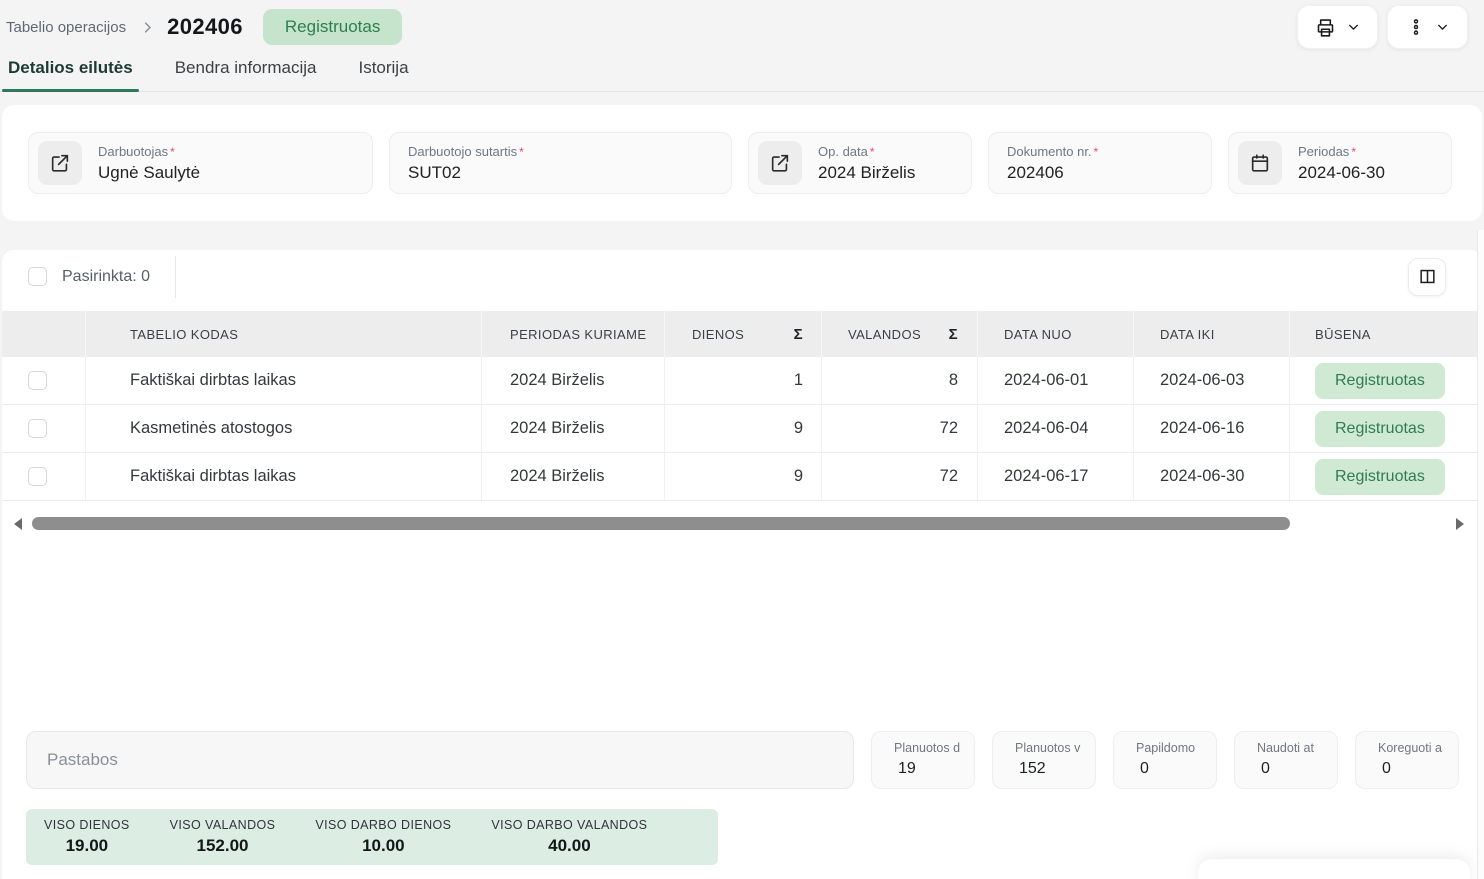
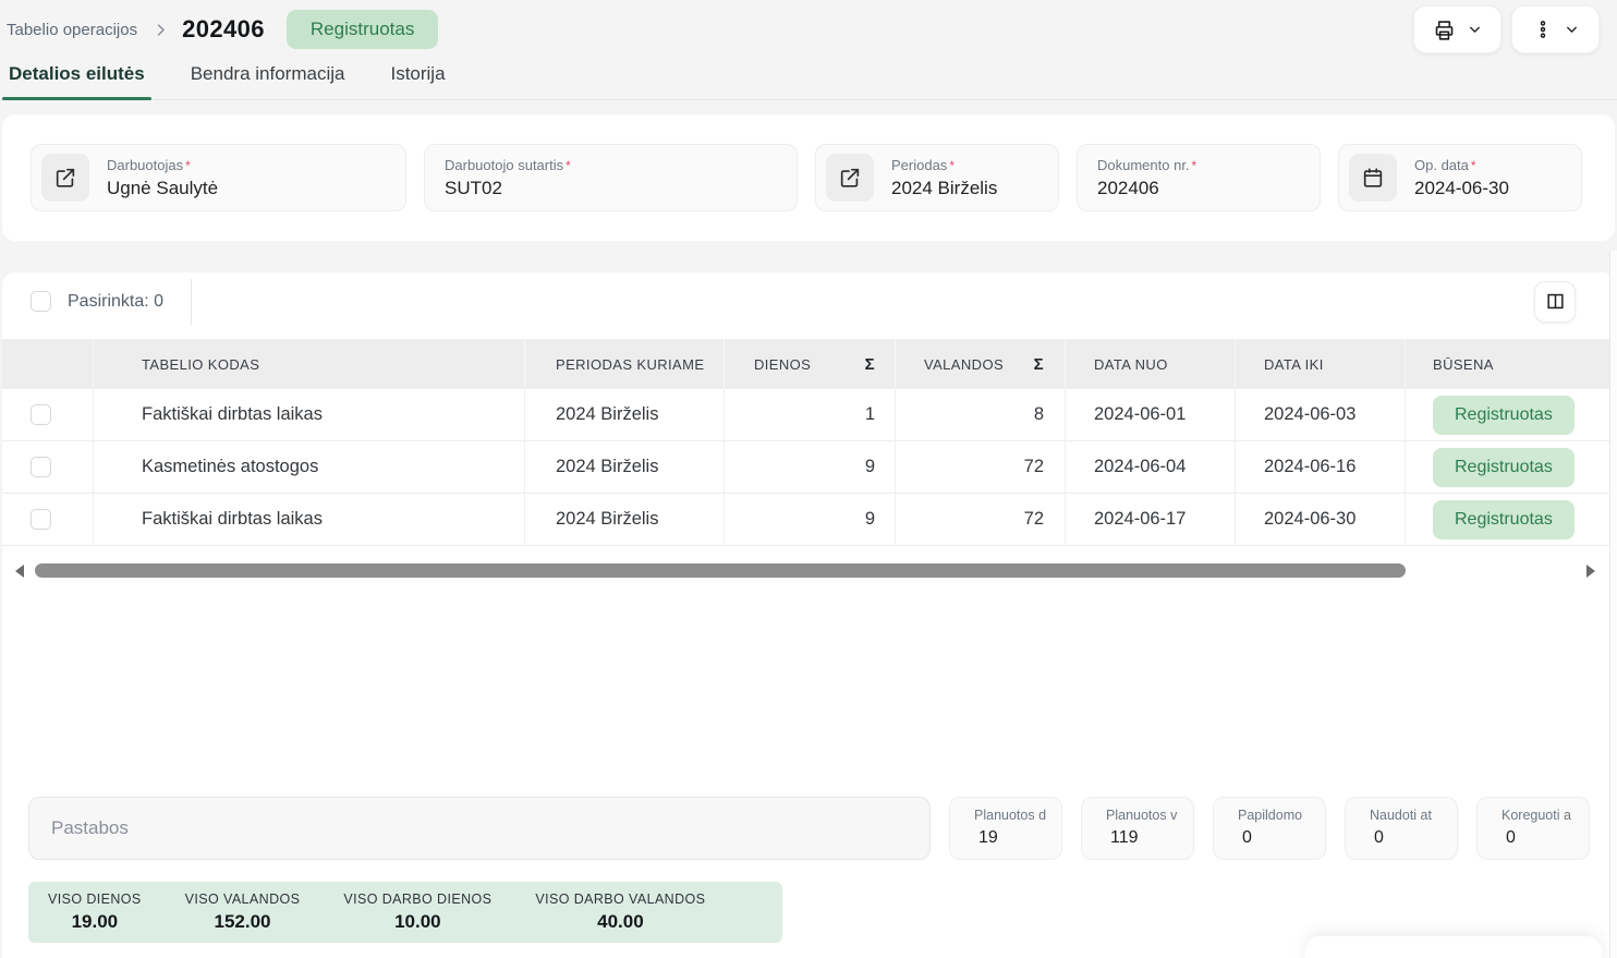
  Tabelio operacijos
  202406
  Registruotas
  Detalios eilutės
  Bendra informacija
  Istorija
  Darbuotojas *
  Ugnė Saulytė
  Darbuotojo sutartis *
  SUT02
- Op. data *
+ Periodas *
  2024 Birželis
  Dokumento nr. *
  202406
- Periodas *
+ Op. data *
  2024-06-30
  Pasirinkta: 0
  TABELIO KODAS
  PERIODAS KURIAME
  DIENOS
  Σ
  VALANDOS
  Σ
  DATA NUO
  DATA IKI
  BŪSENA
  Faktiškai dirbtas laikas
  2024 Birželis
  1
  8
  2024-06-01
  2024-06-03
  Registruotas
  Kasmetinės atostogos
  2024 Birželis
  9
  72
  2024-06-04
  2024-06-16
  Registruotas
  Faktiškai dirbtas laikas
  2024 Birželis
  9
  72
  2024-06-17
  2024-06-30
  Registruotas
  Pastabos
  Planuotos d
  19
  Planuotos v
- 152
+ 119
  Papildomo
  0
  Naudoti at
  0
  Koreguoti a
  0
  VISO DIENOS
  19.00
  VISO VALANDOS
  152.00
  VISO DARBO DIENOS
  10.00
  VISO DARBO VALANDOS
  40.00
